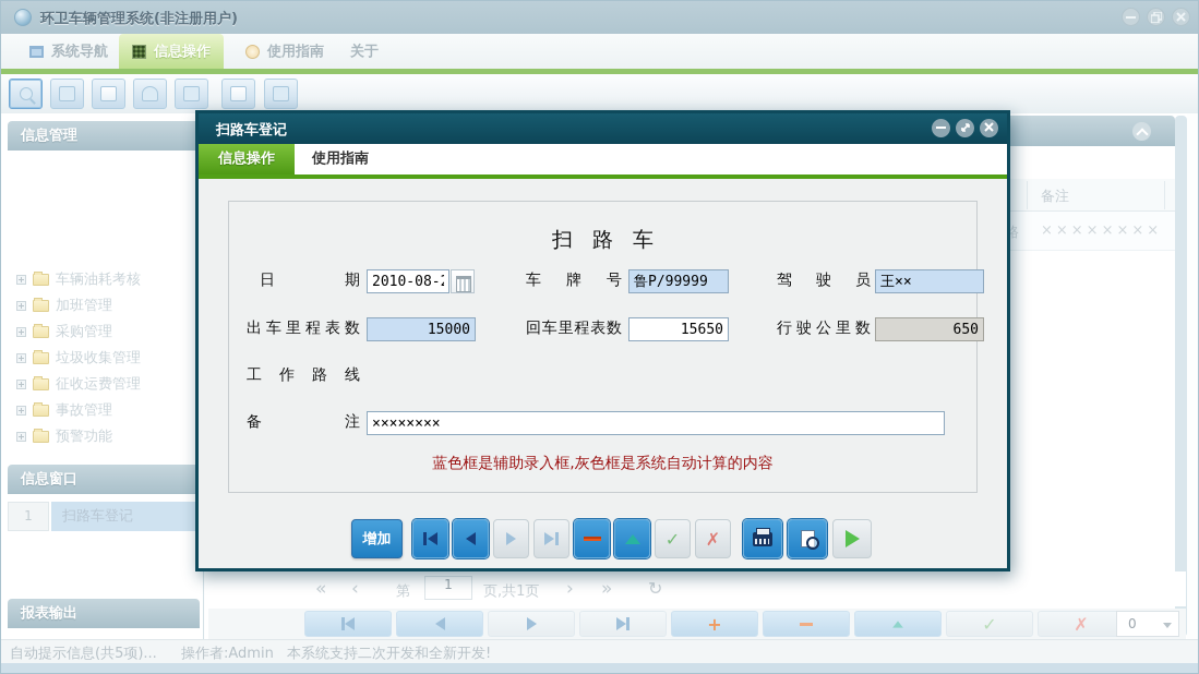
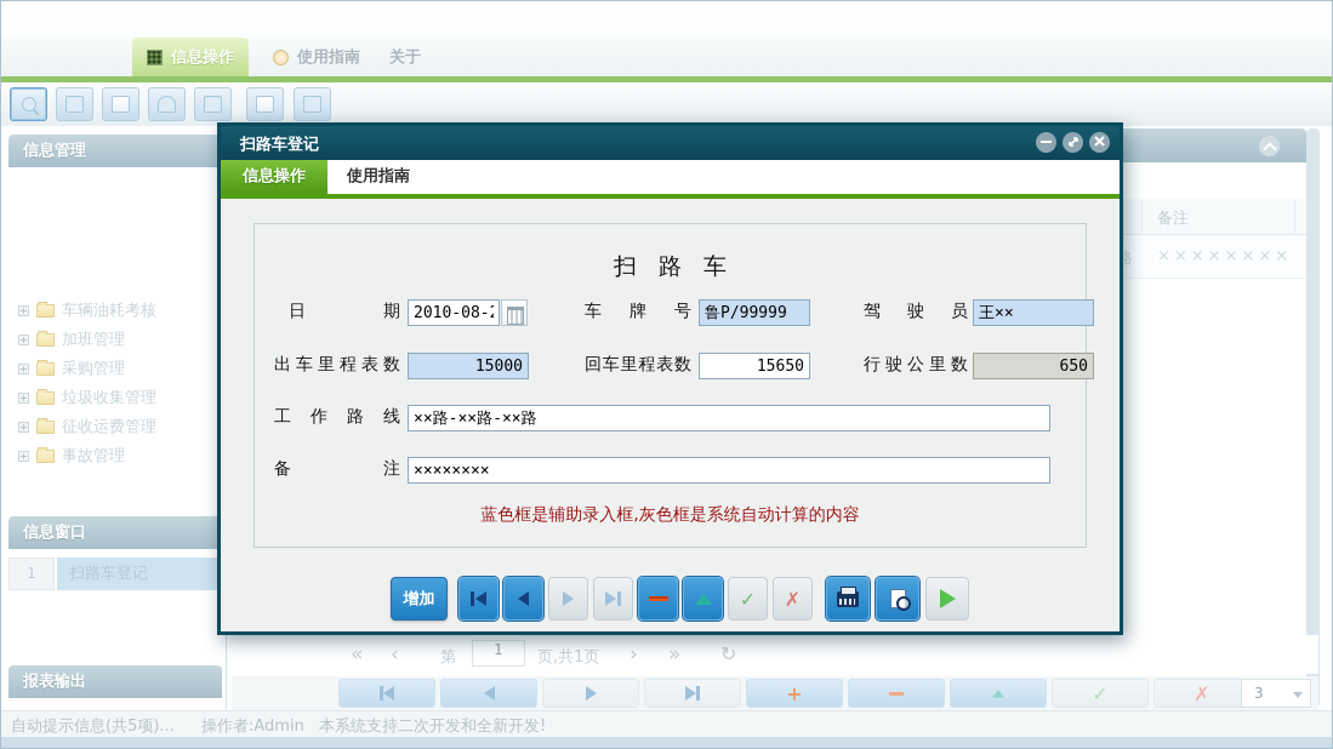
- 环卫车辆管理系统(非注册用户)
- 系统导航
  信息操作
  使用指南
  关于
  信息管理
  车辆油耗考核
  加班管理
  采购管理
  垃圾收集管理
  征收运费管理
  事故管理
- 预警功能
  信息窗口
  1
  扫路车登记
  报表输出
  备注
  路
  ××××××××
  «
  ‹
  第
  1
  页,共1页
  ›
  »
  ↻
  +
  ✓
  ✗
- 0
+ 3
  自动提示信息(共5项)...
  操作者:Admin
  本系统支持二次开发和全新开发!
  扫路车登记
  信息操作
  使用指南
  扫路车
  日期
  2010-08-
  车牌号
  鲁P/99999
  驾驶员
  王××
  出车里程表数
  15000
  回车里程表数
  15650
  行驶公里数
  650
  工作路线
+ ××路-××路-××路
  备注
  ××××××××
  蓝色框是辅助录入框,灰色框是系统自动计算的内容
  增加
  ✓
  ✗
